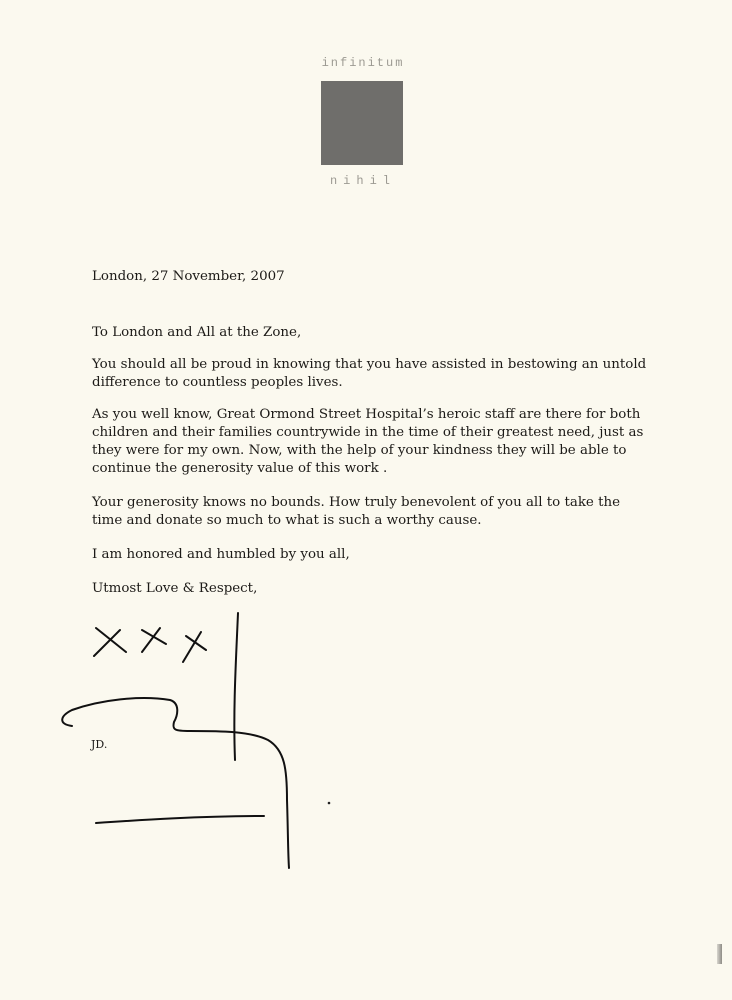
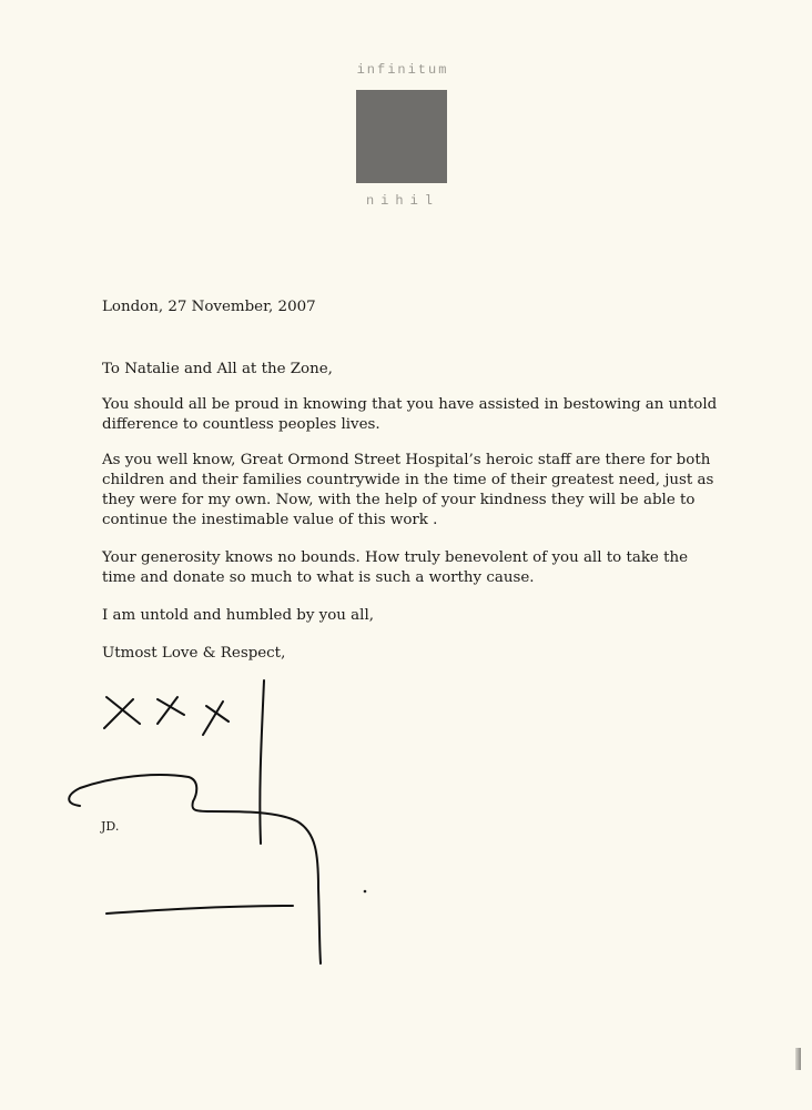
  infinitum
  nihil
  London, 27 November, 2007
- To London and All at the Zone,
+ To Natalie and All at the Zone,
  You should all be proud in knowing that you have assisted in bestowing an untold difference to countless peoples lives.
- As you well know, Great Ormond Street Hospital’s heroic staff are there for both children and their families countrywide in the time of their greatest need, just as they were for my own. Now, with the help of your kindness they will be able to continue the generosity value of this work .
+ As you well know, Great Ormond Street Hospital’s heroic staff are there for both children and their families countrywide in the time of their greatest need, just as they were for my own. Now, with the help of your kindness they will be able to continue the inestimable value of this work .
  Your generosity knows no bounds. How truly benevolent of you all to take the time and donate so much to what is such a worthy cause.
- I am honored and humbled by you all,
+ I am untold and humbled by you all,
  Utmost Love & Respect,
  JD.
